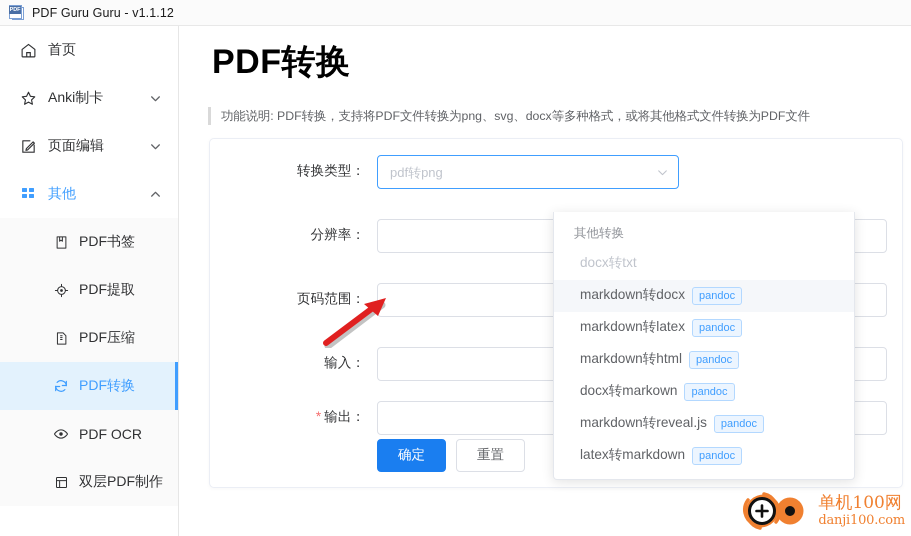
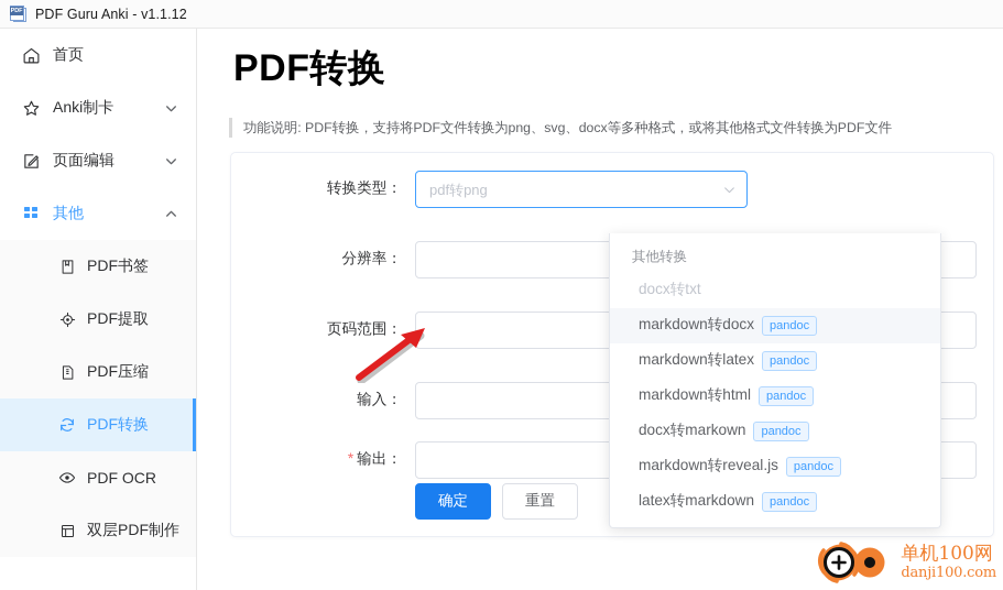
- PDF Guru Guru - v1.1.12
+ PDF Guru Anki - v1.1.12
  首页
  Anki制卡
  页面编辑
  其他
  PDF书签
  PDF提取
  PDF压缩
  PDF转换
  PDF OCR
  双层PDF制作
  PDF转换
  功能说明: PDF转换，支持将PDF文件转换为png、svg、docx等多种格式，或将其他格式文件转换为PDF文件
  转换类型：
  pdf转png
  分辨率：
  页码范围：
  输入：
  * 输出：
  确定
  重置
  其他转换
  docx转txt
  markdown转docx
  pandoc
  markdown转latex
  pandoc
  markdown转html
  pandoc
  docx转markown
  pandoc
  markdown转reveal.js
  pandoc
  latex转markdown
  pandoc
  单机100网
  danji100.com
